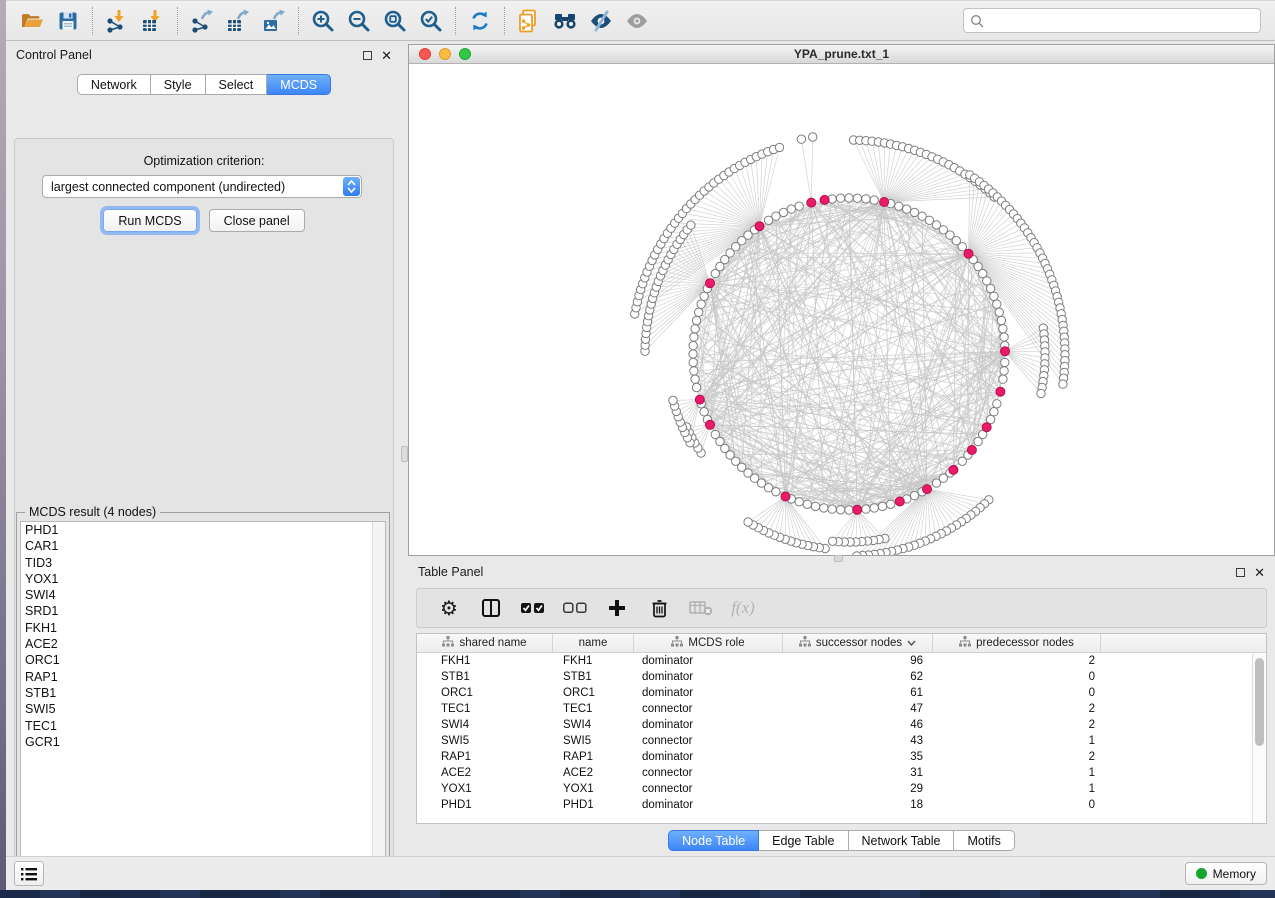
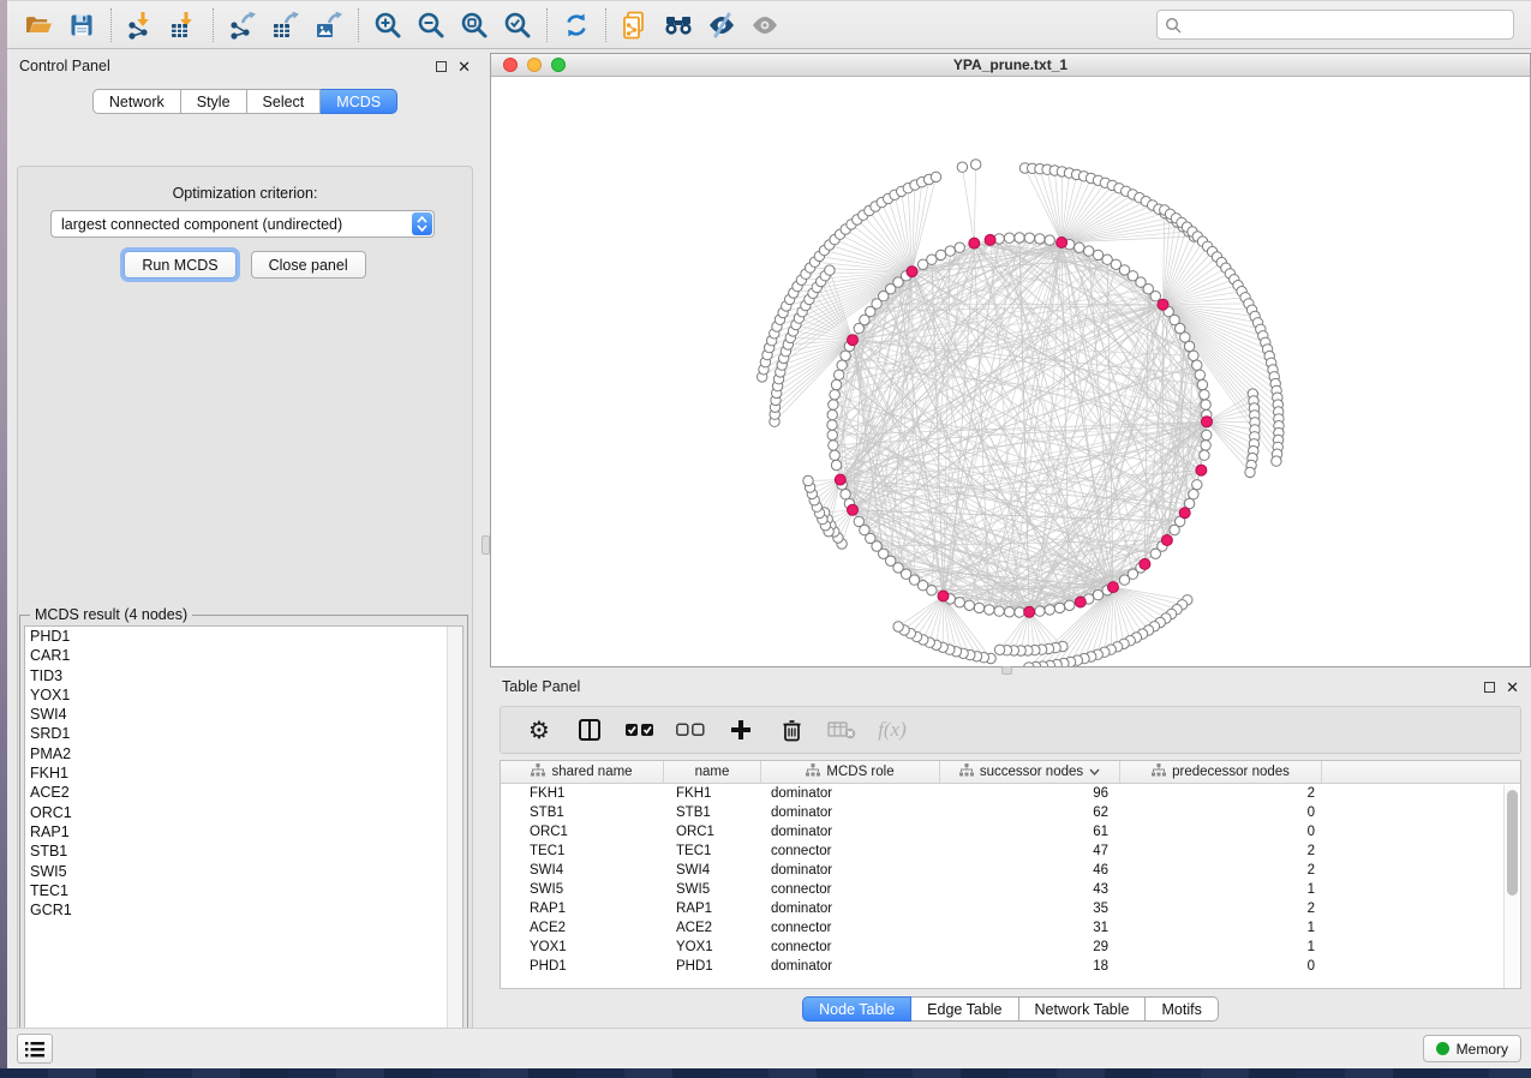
  Control Panel
  ✕
  Network
  Style
  Select
  MCDS
  Optimization criterion:
  largest connected component (undirected)
  Run MCDS
  Close panel
  MCDS result (4 nodes)
  PHD1
  CAR1
  TID3
  YOX1
  SWI4
  SRD1
+ PMA2
  FKH1
  ACE2
  ORC1
  RAP1
  STB1
  SWI5
  TEC1
  GCR1
  YPA_prune.txt_1
  Table Panel
  ✕
  ⚙
  f(x)
  shared name
  name
  MCDS role
  successor nodes
  predecessor nodes
  FKH1
  FKH1
  dominator
  96
  2
  STB1
  STB1
  dominator
  62
  0
  ORC1
  ORC1
  dominator
  61
  0
  TEC1
  TEC1
  connector
  47
  2
  SWI4
  SWI4
  dominator
  46
  2
  SWI5
  SWI5
  connector
  43
  1
  RAP1
  RAP1
  dominator
  35
  2
  ACE2
  ACE2
  connector
  31
  1
  YOX1
  YOX1
  connector
  29
  1
  PHD1
  PHD1
  dominator
  18
  0
  Node Table
  Edge Table
  Network Table
  Motifs
  Memory
